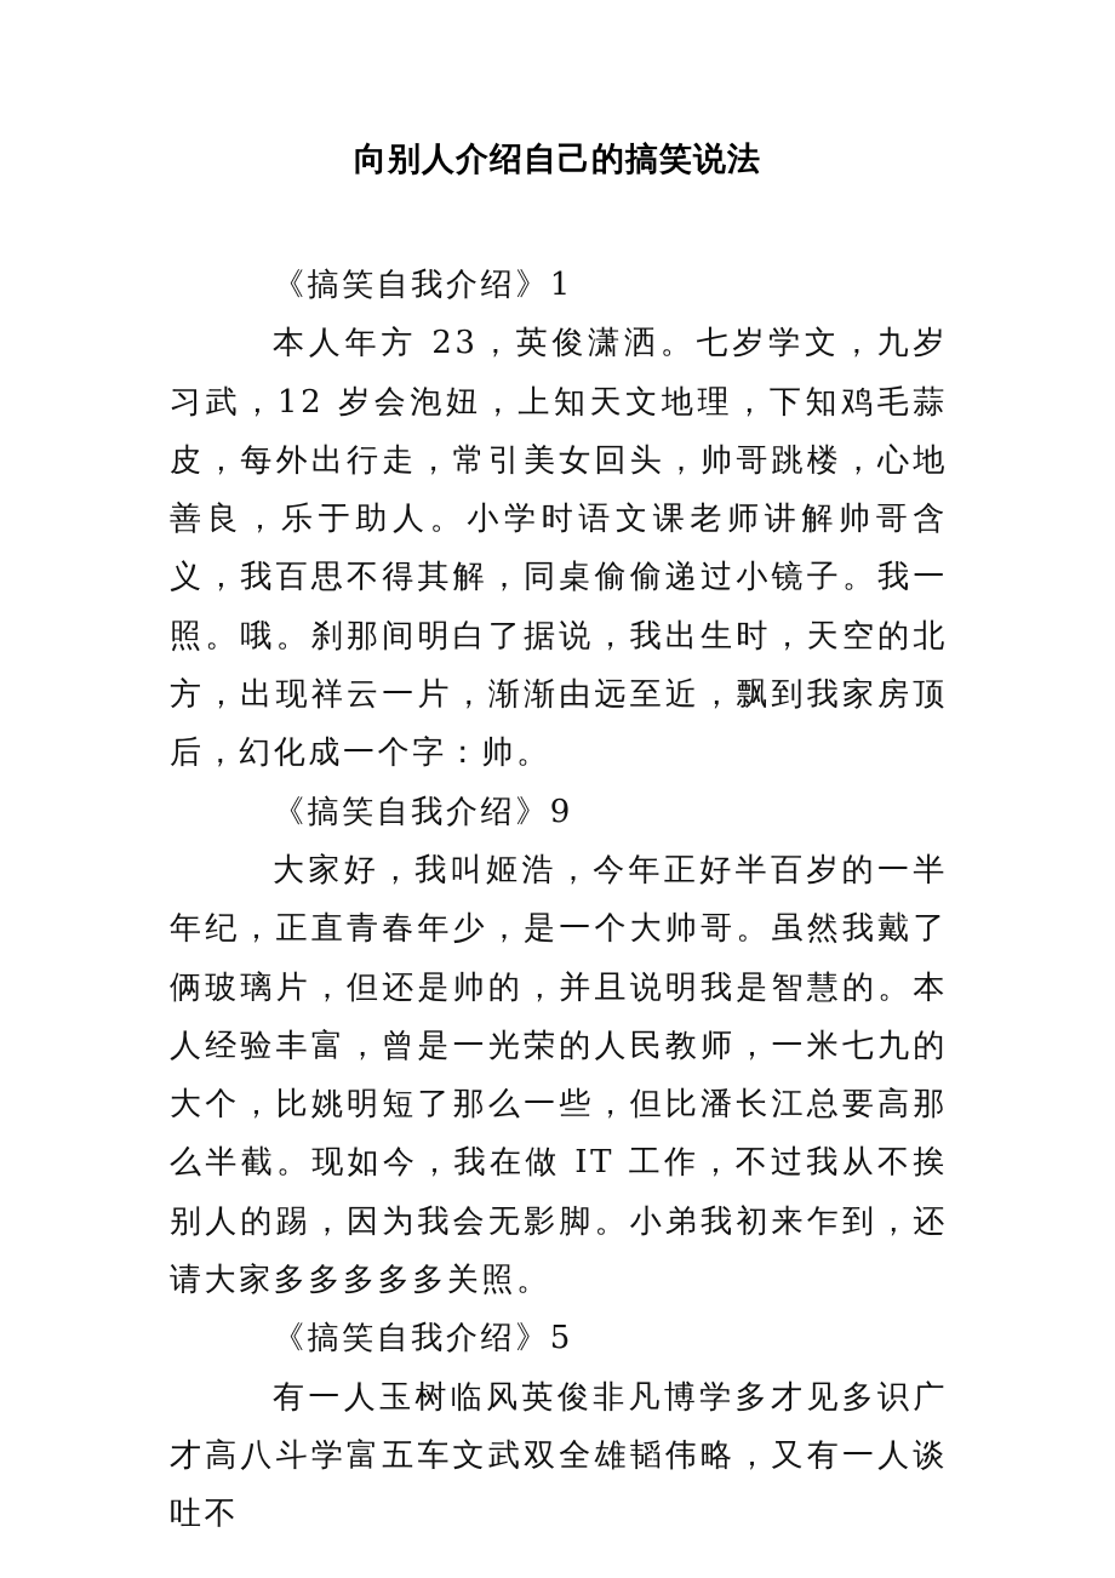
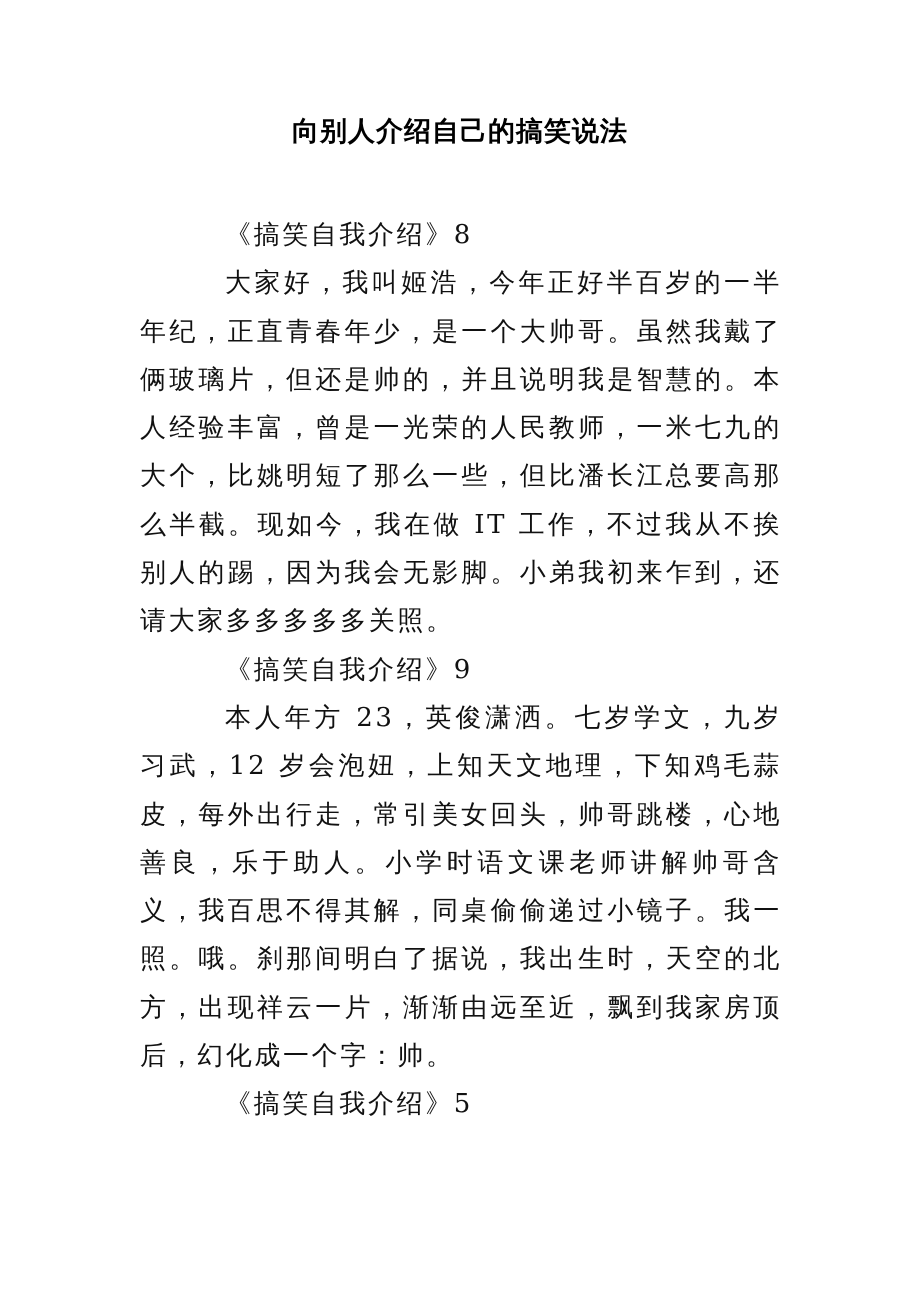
  向别人介绍自己的搞笑说法
- 《搞笑自我介绍》1
+ 《搞笑自我介绍》8
- 本人年方 23，英俊潇洒。七岁学文，九岁习武，12 岁会泡妞，上知天文地理，下知鸡毛蒜皮，每外出行走，常引美女回头，帅哥跳楼，心地善良，乐于助人。小学时语文课老师讲解帅哥含义，我百思不得其解，同桌偷偷递过小镜子。我一照。哦。刹那间明白了据说，我出生时，天空的北方，出现祥云一片，渐渐由远至近，飘到我家房顶后，幻化成一个字：帅。
+ 大家好，我叫姬浩，今年正好半百岁的一半年纪，正直青春年少，是一个大帅哥。虽然我戴了俩玻璃片，但还是帅的，并且说明我是智慧的。本人经验丰富，曾是一光荣的人民教师，一米七九的大个，比姚明短了那么一些，但比潘长江总要高那么半截。现如今，我在做 IT 工作，不过我从不挨别人的踢，因为我会无影脚。小弟我初来乍到，还请大家多多多多多关照。
  《搞笑自我介绍》9
- 大家好，我叫姬浩，今年正好半百岁的一半年纪，正直青春年少，是一个大帅哥。虽然我戴了俩玻璃片，但还是帅的，并且说明我是智慧的。本人经验丰富，曾是一光荣的人民教师，一米七九的大个，比姚明短了那么一些，但比潘长江总要高那么半截。现如今，我在做 IT 工作，不过我从不挨别人的踢，因为我会无影脚。小弟我初来乍到，还请大家多多多多多关照。
+ 本人年方 23，英俊潇洒。七岁学文，九岁习武，12 岁会泡妞，上知天文地理，下知鸡毛蒜皮，每外出行走，常引美女回头，帅哥跳楼，心地善良，乐于助人。小学时语文课老师讲解帅哥含义，我百思不得其解，同桌偷偷递过小镜子。我一照。哦。刹那间明白了据说，我出生时，天空的北方，出现祥云一片，渐渐由远至近，飘到我家房顶后，幻化成一个字：帅。
  《搞笑自我介绍》5
- 有一人玉树临风英俊非凡博学多才见多识广才高八斗学富五车文武双全雄韬伟略，又有一人谈吐不
